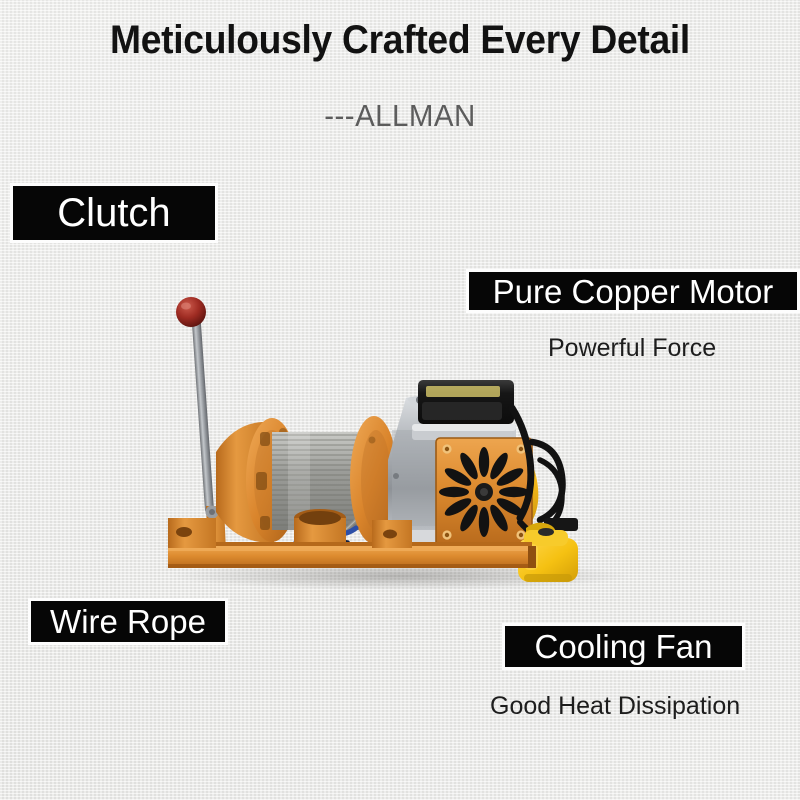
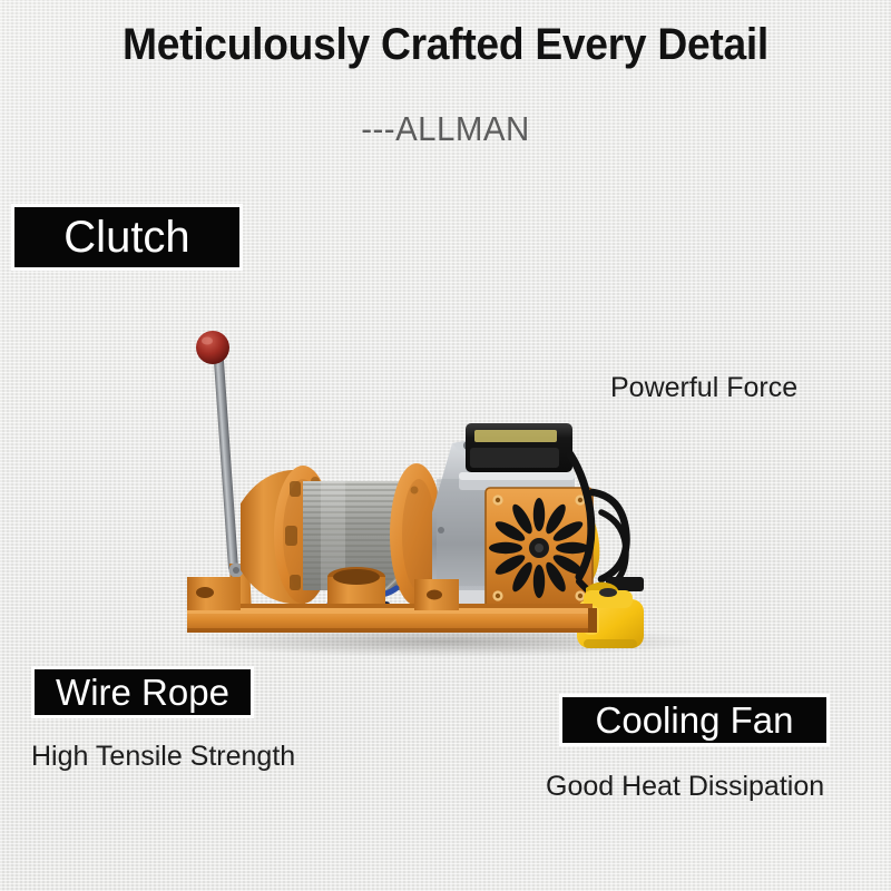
  Meticulously Crafted Every Detail
  ---ALLMAN
  Clutch
- Pure Copper Motor
  Powerful Force
  Wire Rope
+ High Tensile Strength
  Cooling Fan
  Good Heat Dissipation
